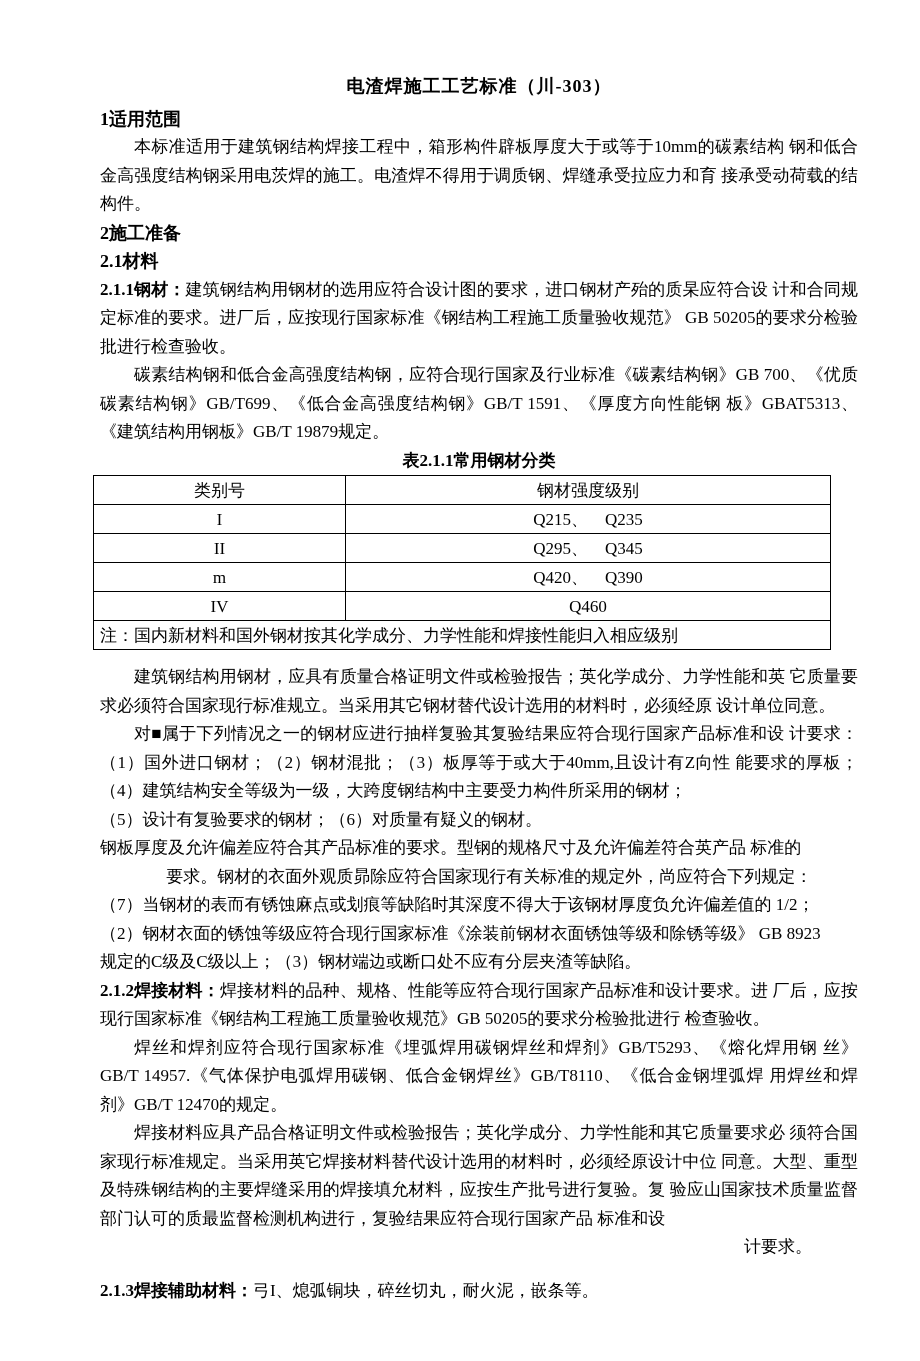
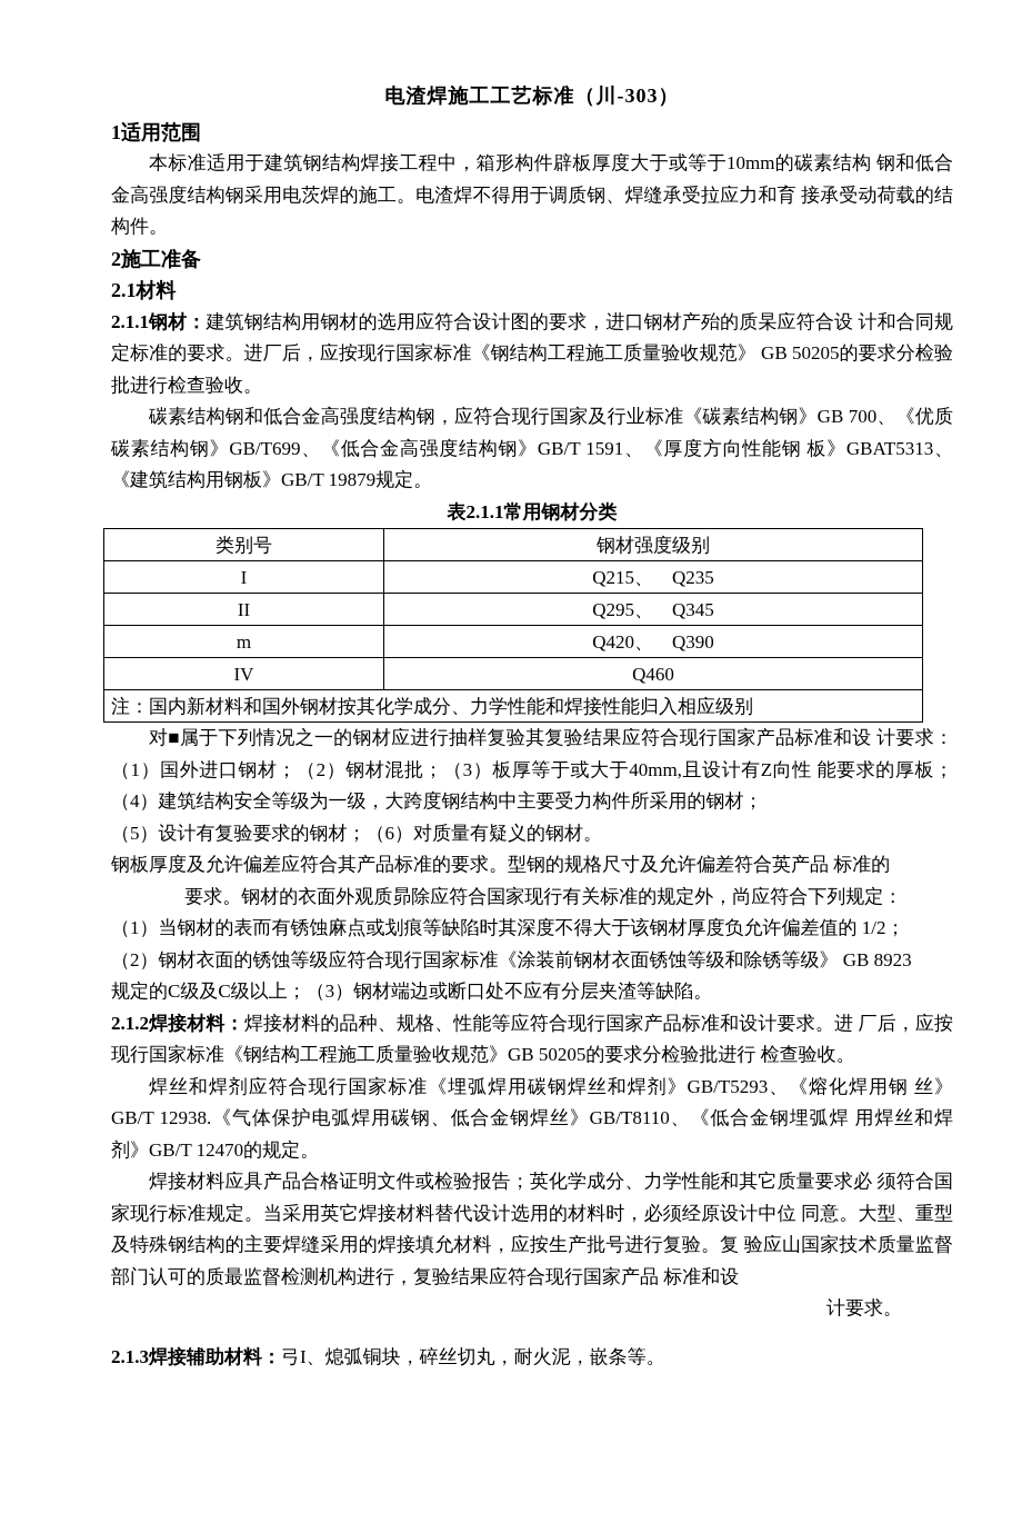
  电渣焊施工工艺标准（川-303）
  1适用范围
  本标准适用于建筑钢结构焊接工程中，箱形构件辟板厚度大于或等于10mm的碳素结构 钢和低合金高强度结构钢采用电茨焊的施工。电渣焊不得用于调质钢、焊缝承受拉应力和育 接承受动荷载的结构件。
  2施工准备
  2.1材料
  2.1.1钢材：建筑钢结构用钢材的选用应符合设计图的要求，进口钢材产殆的质杲应符合设 计和合同规定标准的要求。进厂后，应按现行国家标准《钢结构工程施工质量验收规范》 GB 50205的要求分检验批进行检查验收。
  碳素结构钢和低合金高强度结构钢，应符合现行国家及行业标准《碳素结构钢》GB 700、《优质碳素结构钢》GB/T699、《低合金高强度结构钢》GB/T 1591、《厚度方向性能钢 板》GBAT5313、《建筑结构用钢板》GB/T 19879规定。
  表2.1.1常用钢材分类
  类别号	钢材强度级别
  I	Q215、 Q235
  II	Q295、 Q345
  m	Q420、 Q390
  IV	Q460
  注：国内新材料和国外钢材按其化学成分、力学性能和焊接性能归入相应级别
- 建筑钢结构用钢材，应具有质量合格证明文件或检验报告；英化学成分、力学性能和英 它质量要求必须符合国家现行标准规立。当采用其它钢材替代设计选用的材料时，必须经原 设计单位同意。
  对■属于下列情况之一的钢材应进行抽样复验其复验结果应符合现行国家产品标准和设 计要求：（1）国外进口钢材；（2）钢材混批；（3）板厚等于或大于40mm,且设计有Z向性 能要求的厚板；（4）建筑结构安全等级为一级，大跨度钢结构中主要受力构件所采用的钢材；
  （5）设计有复验要求的钢材；（6）对质量有疑义的钢材。
  钢板厚度及允许偏差应符合其产品标准的要求。型钢的规格尺寸及允许偏差符合英产品 标准的
  要求。钢材的衣面外观质昴除应符合国家现行有关标准的规定外，尚应符合下列规定：
- （7）当钢材的表而有锈蚀麻点或划痕等缺陷时其深度不得大于该钢材厚度负允许偏差值的 1/2；
+ （1）当钢材的表而有锈蚀麻点或划痕等缺陷时其深度不得大于该钢材厚度负允许偏差值的 1/2；
  （2）钢材衣面的锈蚀等级应符合现行国家标准《涂装前钢材衣面锈蚀等级和除锈等级》 GB 8923
  规定的C级及C级以上；（3）钢材端边或断口处不应有分层夹渣等缺陷。
  2.1.2焊接材料：焊接材料的品种、规格、性能等应符合现行国家产品标准和设计要求。进 厂后，应按现行国家标准《钢结构工程施工质量验收规范》GB 50205的要求分检验批进行 检查验收。
- 焊丝和焊剂应符合现行国家标准《埋弧焊用碳钢焊丝和焊剂》GB/T5293、《熔化焊用钢 丝》GB/T 14957.《气体保护电弧焊用碳钢、低合金钢焊丝》GB/T8110、《低合金钢埋弧焊 用焊丝和焊剂》GB/T 12470的规定。
+ 焊丝和焊剂应符合现行国家标准《埋弧焊用碳钢焊丝和焊剂》GB/T5293、《熔化焊用钢 丝》GB/T 12938.《气体保护电弧焊用碳钢、低合金钢焊丝》GB/T8110、《低合金钢埋弧焊 用焊丝和焊剂》GB/T 12470的规定。
  焊接材料应具产品合格证明文件或检验报告；英化学成分、力学性能和其它质量要求必 须符合国家现行标准规定。当采用英它焊接材料替代设计选用的材料时，必须经原设计中位 同意。大型、重型及特殊钢结构的主要焊缝采用的焊接填允材料，应按生产批号进行复验。复 验应山国家技术质量监督部门认可的质最监督检测机构进行，复验结果应符合现行国家产品 标准和设
  计要求。
  2.1.3焊接辅助材料：弓I、熄弧铜块，碎丝切丸，耐火泥，嵌条等。
